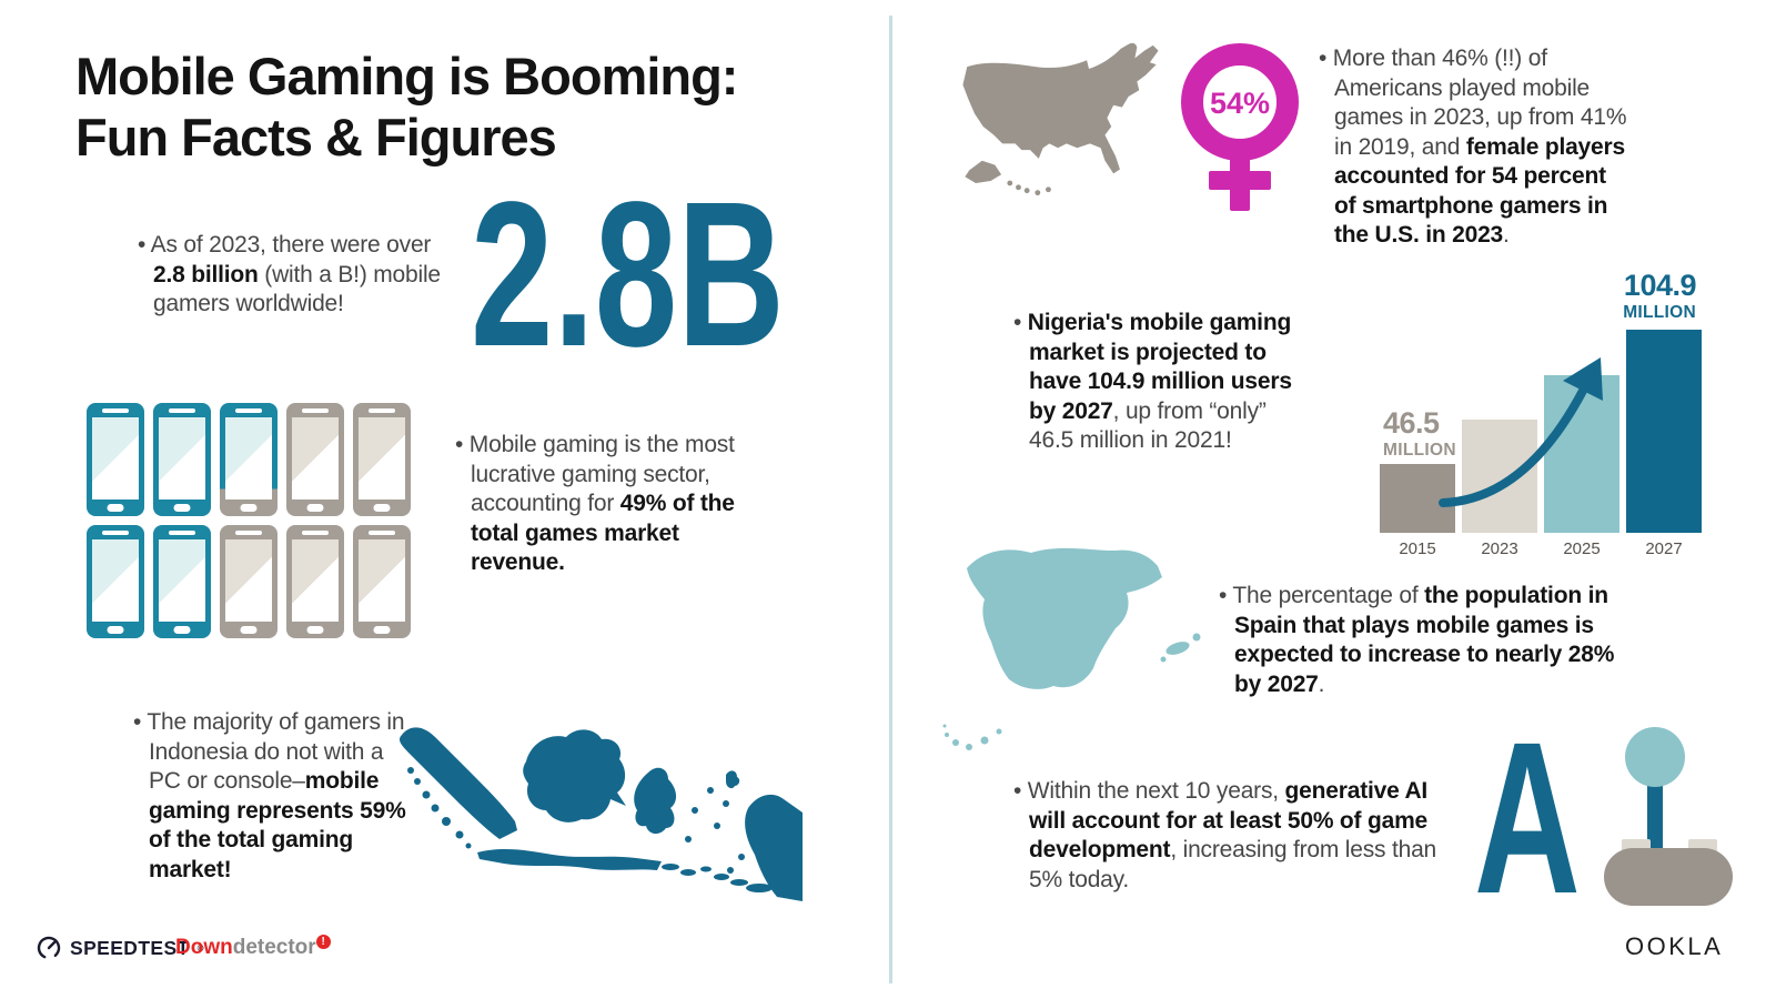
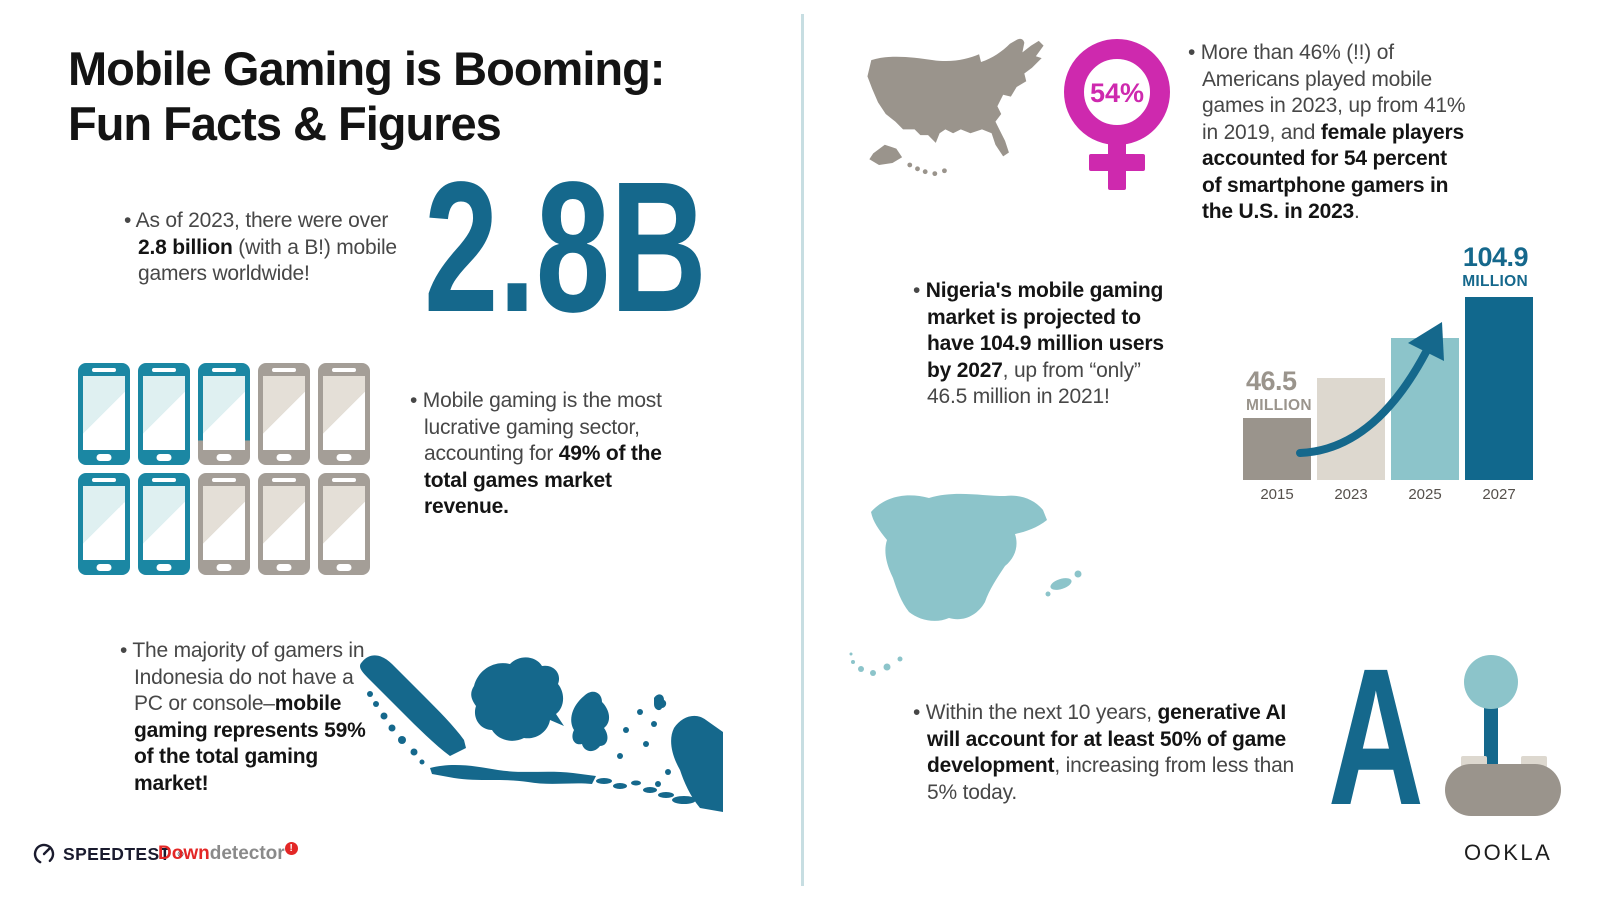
  Mobile Gaming is Booming:
  Fun Facts & Figures
  As of 2023, there were over 2.8 billion (with a B!) mobile gamers worldwide!
  2.8B
  Mobile gaming is the most lucrative gaming sector, accounting for 49% of the total games market revenue.
- The majority of gamers in Indonesia do not with a PC or console–mobile gaming represents 59% of the total gaming market!
+ The majority of gamers in Indonesia do not have a PC or console–mobile gaming represents 59% of the total gaming market!
  54%
  More than 46% (!!) of Americans played mobile games in 2023, up from 41% in 2019, and female players accounted for 54 percent of smartphone gamers in the U.S. in 2023.
  Nigeria's mobile gaming market is projected to have 104.9 million users by 2027, up from “only” 46.5 million in 2021!
  46.5
  MILLION
  104.9
  MILLION
  2015
  2023
  2025
  2027
- The percentage of the population in Spain that plays mobile games is expected to increase to nearly 28% by 2027.
  Within the next 10 years, generative AI will account for at least 50% of game development, increasing from less than 5% today.
  A
  SPEEDTEST
  ®
  Downdetector !
  OOKLA
